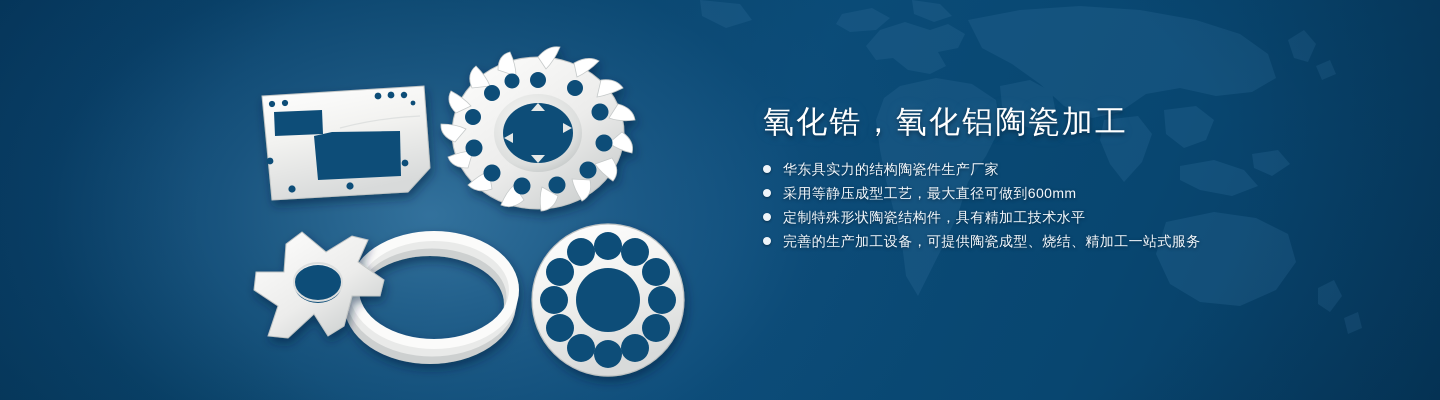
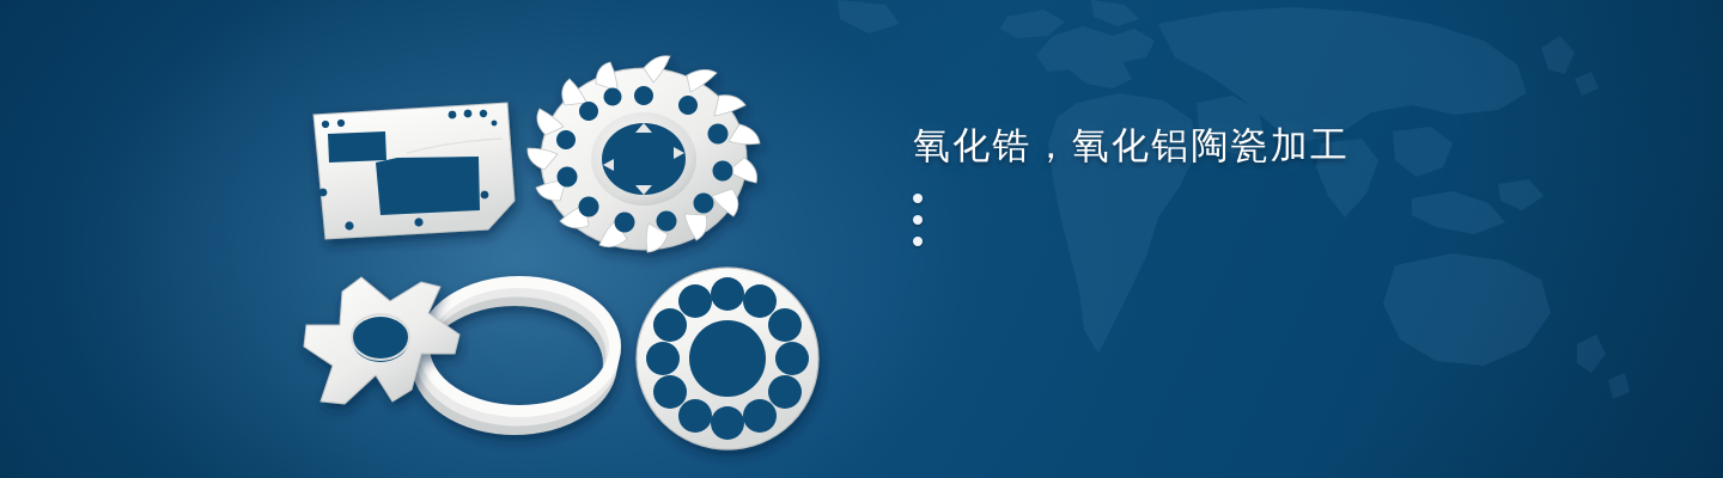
  氧化锆，氧化铝陶瓷加工
- 华东具实力的结构陶瓷件生产厂家
- 采用等静压成型工艺，最大直径可做到600mm
- 定制特殊形状陶瓷结构件，具有精加工技术水平
- 完善的生产加工设备，可提供陶瓷成型、烧结、精加工一站式服务
